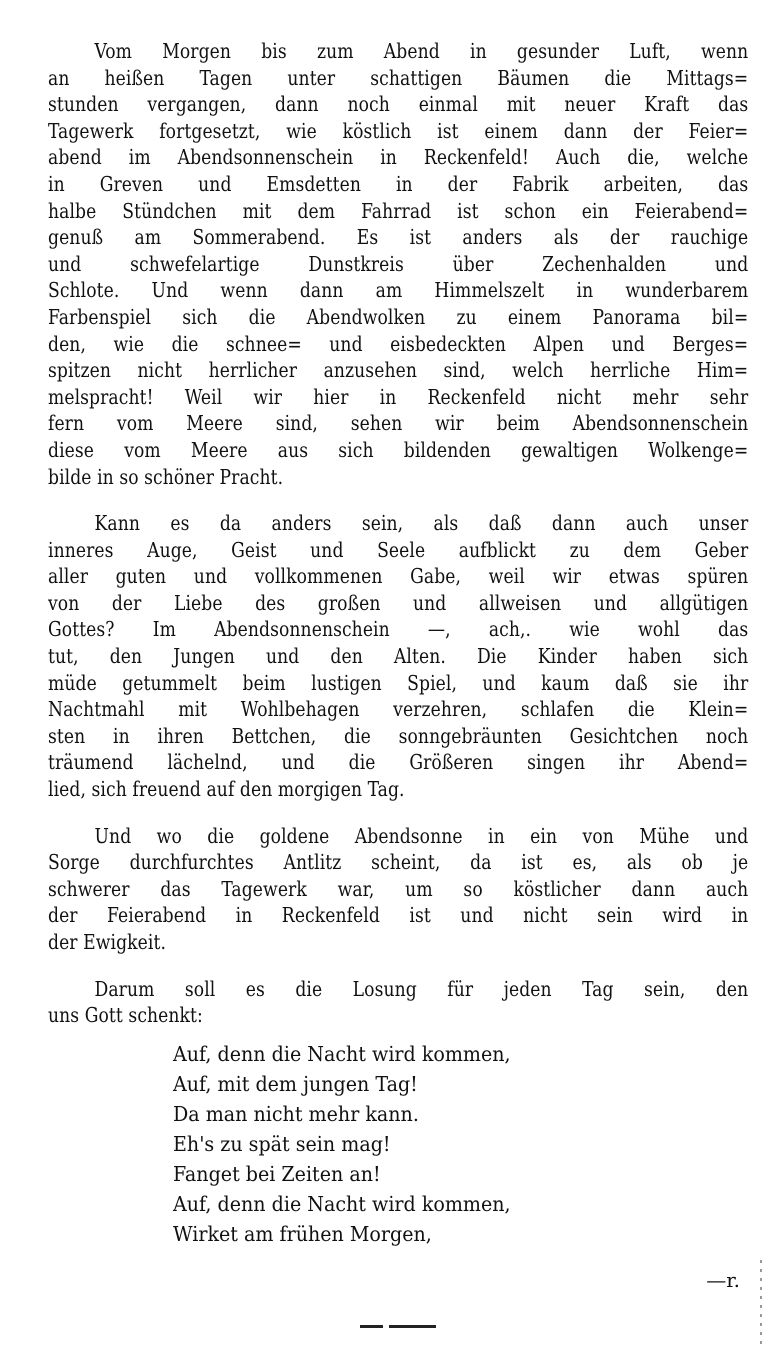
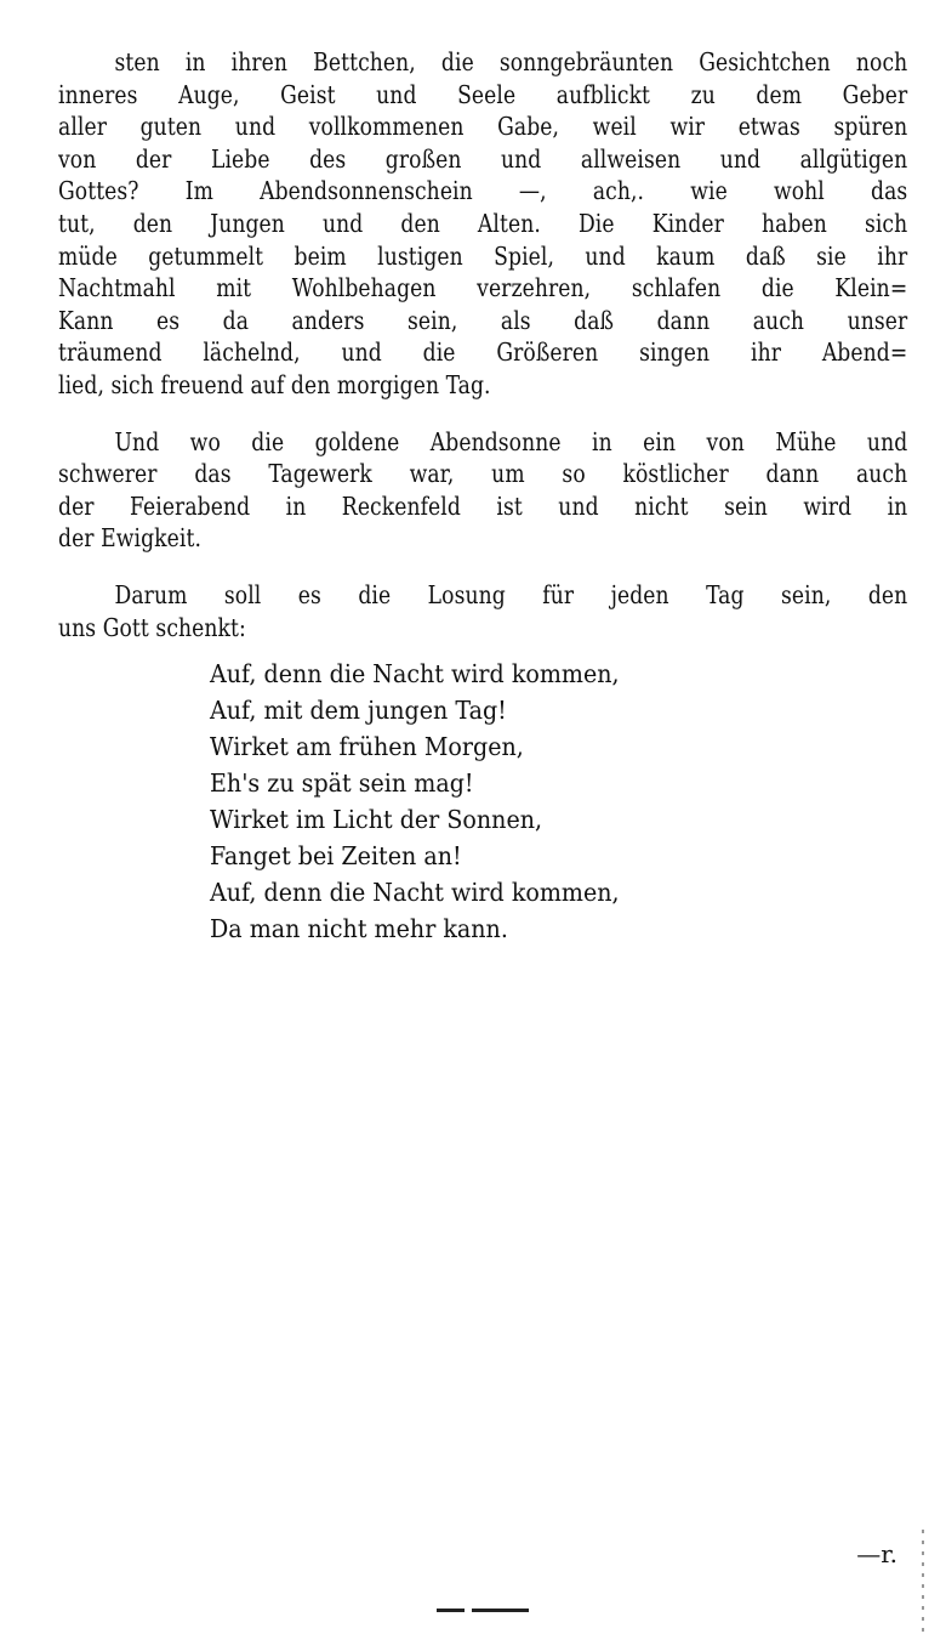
- Vom Morgen bis zum Abend in gesunder Luft, wenn
- an heißen Tagen unter schattigen Bäumen die Mittags=
- stunden vergangen, dann noch einmal mit neuer Kraft das
- Tagewerk fortgesetzt, wie köstlich ist einem dann der Feier=
- abend im Abendsonnenschein in Reckenfeld! Auch die, welche
- in Greven und Emsdetten in der Fabrik arbeiten, das
- halbe Stündchen mit dem Fahrrad ist schon ein Feierabend=
- genuß am Sommerabend. Es ist anders als der rauchige
- und schwefelartige Dunstkreis über Zechenhalden und
- Schlote. Und wenn dann am Himmelszelt in wunderbarem
- Farbenspiel sich die Abendwolken zu einem Panorama bil=
- den, wie die schnee= und eisbedeckten Alpen und Berges=
- spitzen nicht herrlicher anzusehen sind, welch herrliche Him=
- melspracht! Weil wir hier in Reckenfeld nicht mehr sehr
- fern vom Meere sind, sehen wir beim Abendsonnenschein
- diese vom Meere aus sich bildenden gewaltigen Wolkenge=
- bilde in so schöner Pracht.
- Kann es da anders sein, als daß dann auch unser
+ sten in ihren Bettchen, die sonngebräunten Gesichtchen noch
  inneres Auge, Geist und Seele aufblickt zu dem Geber
  aller guten und vollkommenen Gabe, weil wir etwas spüren
  von der Liebe des großen und allweisen und allgütigen
  Gottes? Im Abendsonnenschein —, ach,. wie wohl das
  tut, den Jungen und den Alten. Die Kinder haben sich
  müde getummelt beim lustigen Spiel, und kaum daß sie ihr
  Nachtmahl mit Wohlbehagen verzehren, schlafen die Klein=
- sten in ihren Bettchen, die sonngebräunten Gesichtchen noch
+ Kann es da anders sein, als daß dann auch unser
  träumend lächelnd, und die Größeren singen ihr Abend=
  lied, sich freuend auf den morgigen Tag.
  Und wo die goldene Abendsonne in ein von Mühe und
- Sorge durchfurchtes Antlitz scheint, da ist es, als ob je
  schwerer das Tagewerk war, um so köstlicher dann auch
  der Feierabend in Reckenfeld ist und nicht sein wird in
  der Ewigkeit.
  Darum soll es die Losung für jeden Tag sein, den
  uns Gott schenkt:
  Auf, denn die Nacht wird kommen,
  Auf, mit dem jungen Tag!
- Da man nicht mehr kann.
+ Wirket am frühen Morgen,
  Eh's zu spät sein mag!
+ Wirket im Licht der Sonnen,
  Fanget bei Zeiten an!
  Auf, denn die Nacht wird kommen,
- Wirket am frühen Morgen,
+ Da man nicht mehr kann.
  —r.
